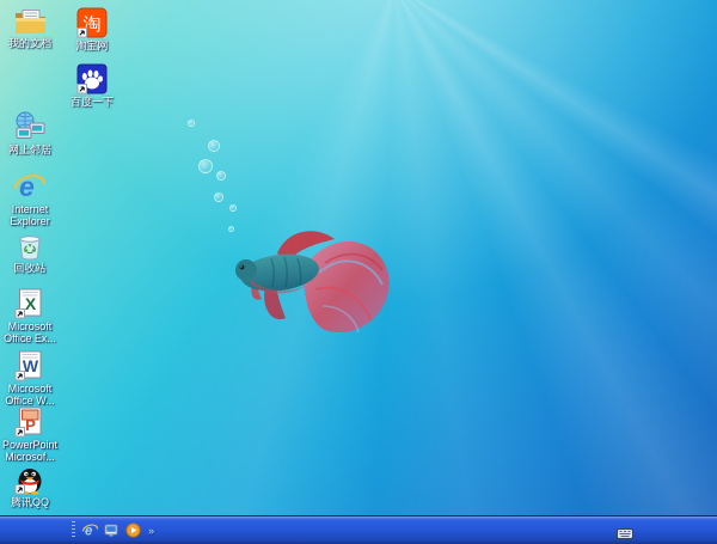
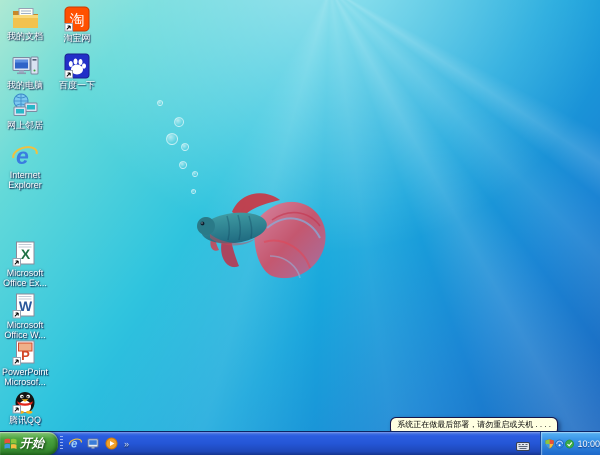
  我的文档
  淘
  淘宝网
+ 我的电脑
  百度一下
  网上邻居
  e
  Internet
  Explorer
- 回收站
  X
  Microsoft
  Office Ex...
  W
  Microsoft
  Office W...
  P
  PowerPoint
  Microsof...
  腾讯QQ
+ 系统正在做最后部署，请勿重启或关机 . . . .
+ 开始
  e
  »
+ 10:00
